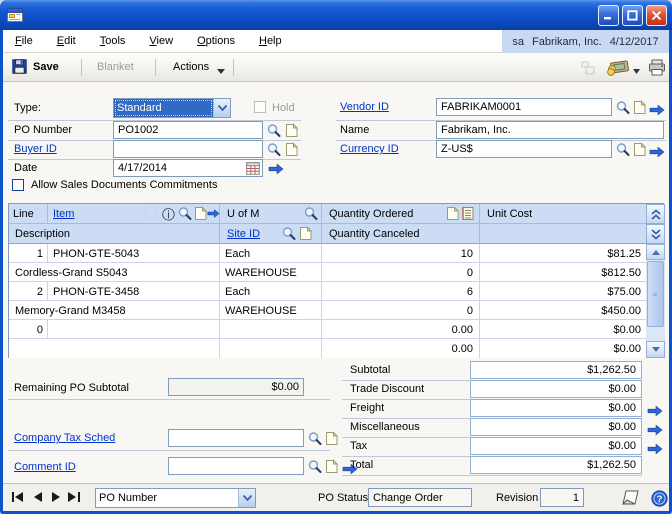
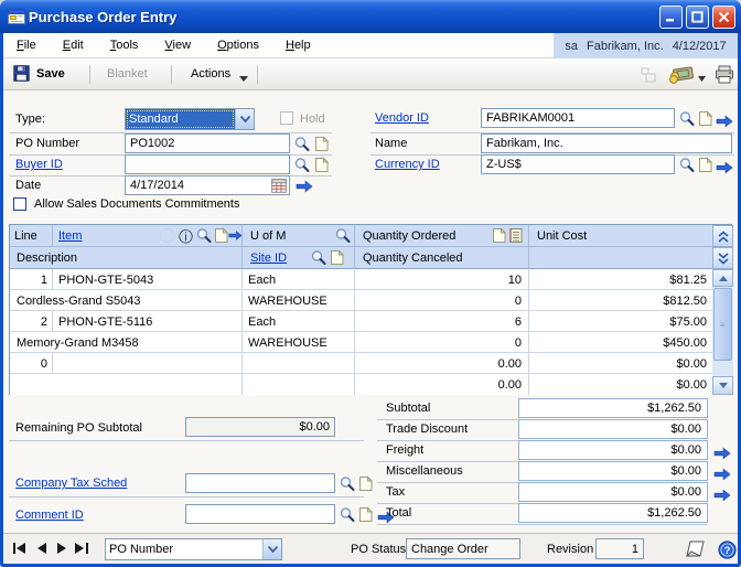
+ Purchase Order Entry
  File
  Edit
  Tools
  View
  Options
  Help
  sa
  Fabrikam, Inc.
  4/12/2017
  Save
  Blanket
  Actions
  Type:
  Standard
  Hold
  PO Number
  PO1002
  Buyer ID
  Date
  4/17/2014
  Allow Sales Documents Commitments
  Vendor ID
  FABRIKAM0001
  Name
  Fabrikam, Inc.
  Currency ID
  Z-US$
  Line
  Item
  ⓘ
  U of M
  Quantity Ordered
  Unit Cost
  Description
  Site ID
  Quantity Canceled
  1
  PHON-GTE-5043
  Each
  10
  $81.25
  Cordless-Grand S5043
  WAREHOUSE
  0
  $812.50
  2
- PHON-GTE-3458
+ PHON-GTE-5116
  Each
  6
  $75.00
  Memory-Grand M3458
  WAREHOUSE
  0
  $450.00
  0
  0.00
  $0.00
  0.00
  $0.00
  ≡
  Remaining PO Subtotal
  $0.00
  Company Tax Sched
  Comment ID
  Subtotal
  $1,262.50
  Trade Discount
  $0.00
  Freight
  $0.00
  Miscellaneous
  $0.00
  Tax
  $0.00
  Total
  $1,262.50
  PO Number
  PO Status
  Change Order
  Revision
  1
  ?
